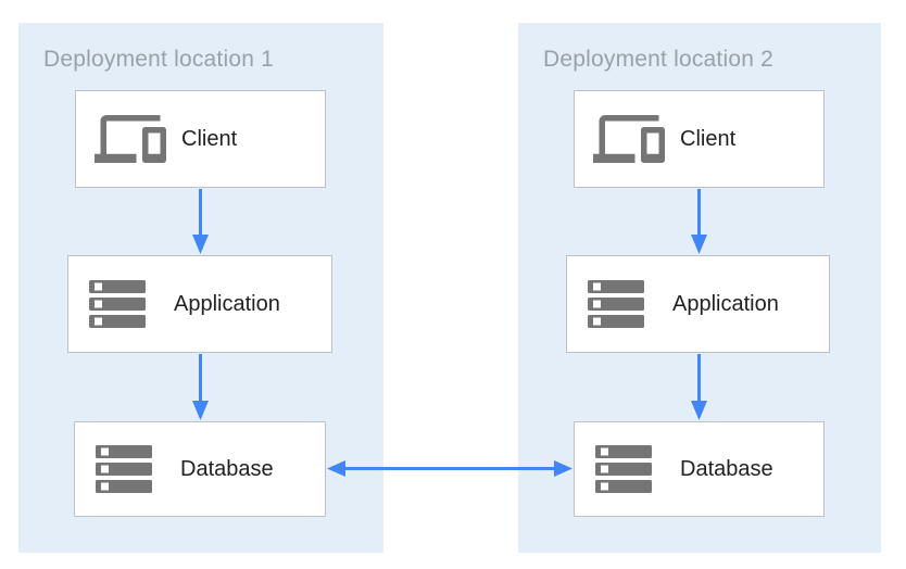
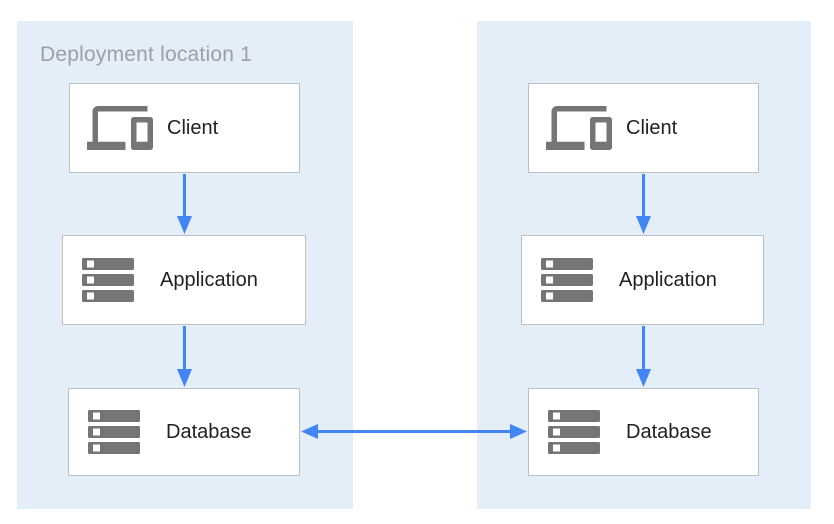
  Deployment location 1
  Client
  Application
  Database
- Deployment location 2
  Client
  Application
  Database
